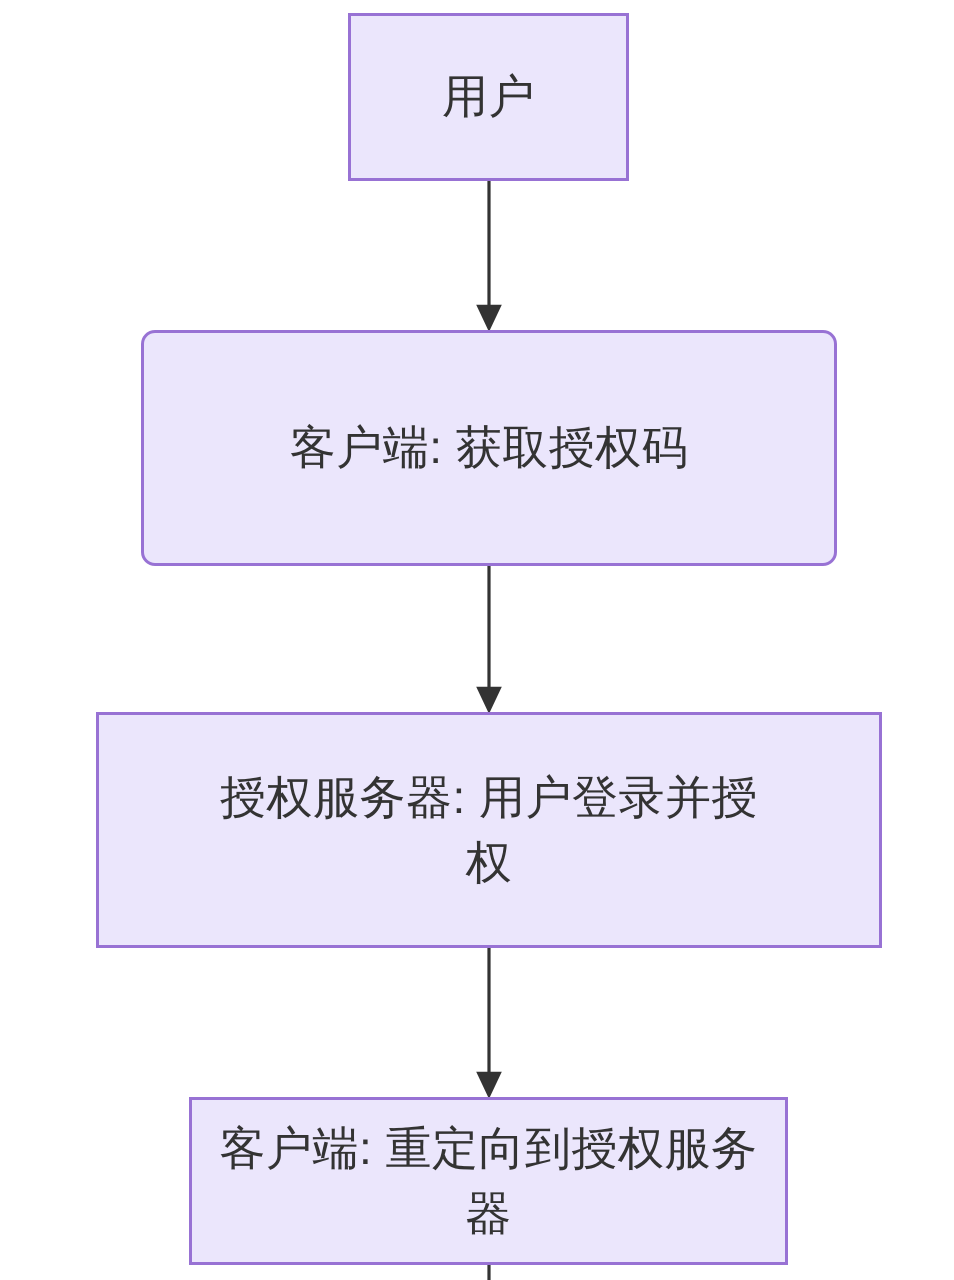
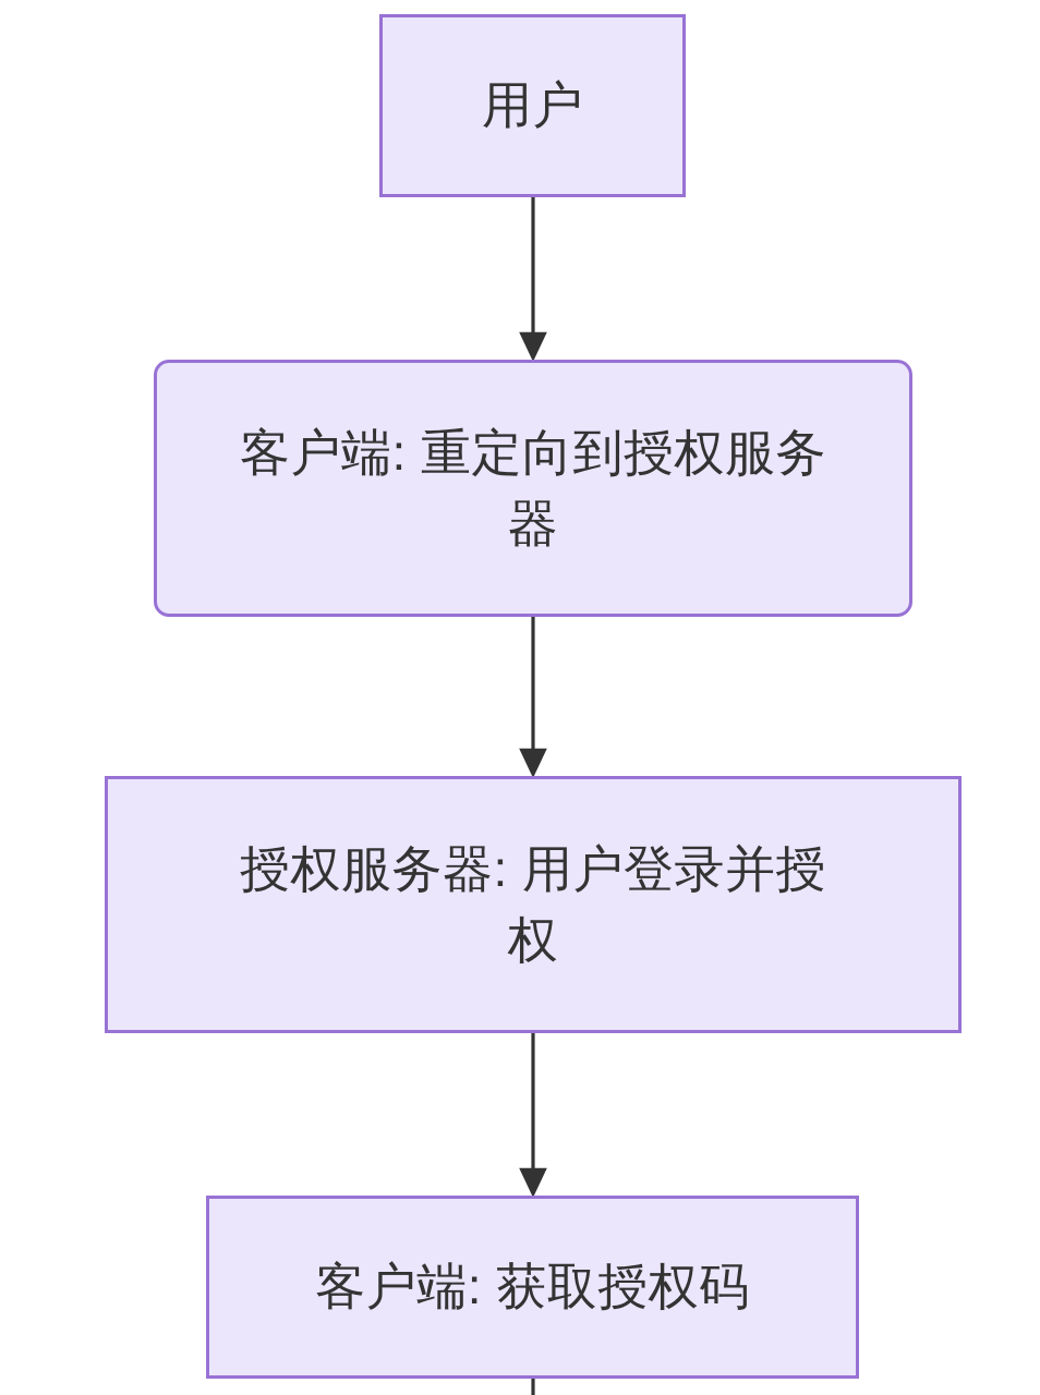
  用户
- 客户端: 获取授权码
+ 客户端: 重定向到授权服务器
  授权服务器: 用户登录并授权
- 客户端: 重定向到授权服务器
+ 客户端: 获取授权码
